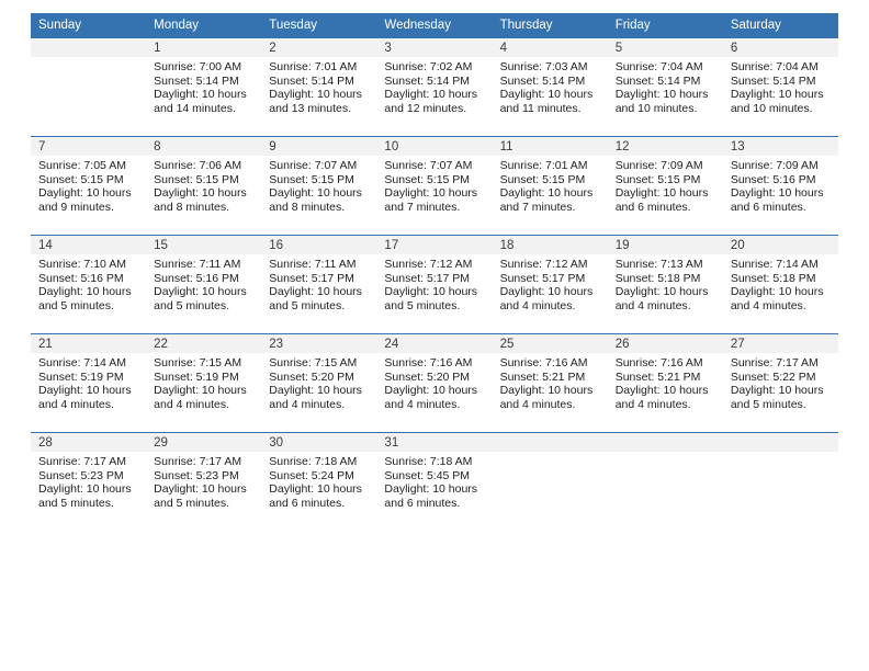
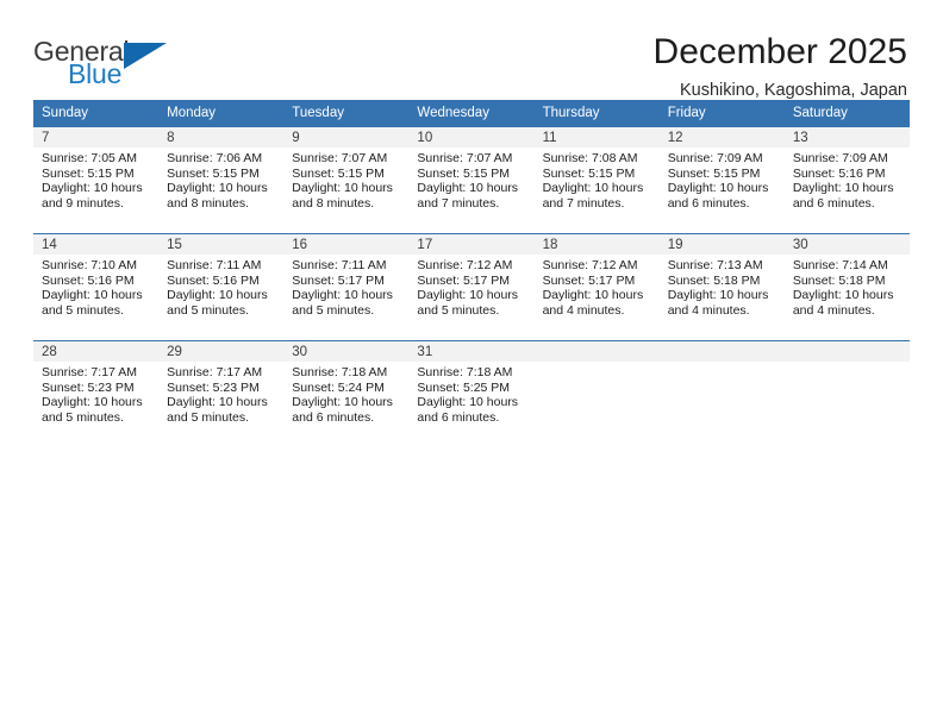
+ General
+ Blue
+ December 2025
+ Kushikino, Kagoshima, Japan
  Sunday	Monday	Tuesday	Wednesday	Thursday	Friday	Saturday
- 	1Sunrise: 7:00 AMSunset: 5:14 PMDaylight: 10 hoursand 14 minutes.	2Sunrise: 7:01 AMSunset: 5:14 PMDaylight: 10 hoursand 13 minutes.	3Sunrise: 7:02 AMSunset: 5:14 PMDaylight: 10 hoursand 12 minutes.	4Sunrise: 7:03 AMSunset: 5:14 PMDaylight: 10 hoursand 11 minutes.	5Sunrise: 7:04 AMSunset: 5:14 PMDaylight: 10 hoursand 10 minutes.	6Sunrise: 7:04 AMSunset: 5:14 PMDaylight: 10 hoursand 10 minutes.
- 7Sunrise: 7:05 AMSunset: 5:15 PMDaylight: 10 hoursand 9 minutes.	8Sunrise: 7:06 AMSunset: 5:15 PMDaylight: 10 hoursand 8 minutes.	9Sunrise: 7:07 AMSunset: 5:15 PMDaylight: 10 hoursand 8 minutes.	10Sunrise: 7:07 AMSunset: 5:15 PMDaylight: 10 hoursand 7 minutes.	11Sunrise: 7:01 AMSunset: 5:15 PMDaylight: 10 hoursand 7 minutes.	12Sunrise: 7:09 AMSunset: 5:15 PMDaylight: 10 hoursand 6 minutes.	13Sunrise: 7:09 AMSunset: 5:16 PMDaylight: 10 hoursand 6 minutes.
+ 7Sunrise: 7:05 AMSunset: 5:15 PMDaylight: 10 hoursand 9 minutes.	8Sunrise: 7:06 AMSunset: 5:15 PMDaylight: 10 hoursand 8 minutes.	9Sunrise: 7:07 AMSunset: 5:15 PMDaylight: 10 hoursand 8 minutes.	10Sunrise: 7:07 AMSunset: 5:15 PMDaylight: 10 hoursand 7 minutes.	11Sunrise: 7:08 AMSunset: 5:15 PMDaylight: 10 hoursand 7 minutes.	12Sunrise: 7:09 AMSunset: 5:15 PMDaylight: 10 hoursand 6 minutes.	13Sunrise: 7:09 AMSunset: 5:16 PMDaylight: 10 hoursand 6 minutes.
- 14Sunrise: 7:10 AMSunset: 5:16 PMDaylight: 10 hoursand 5 minutes.	15Sunrise: 7:11 AMSunset: 5:16 PMDaylight: 10 hoursand 5 minutes.	16Sunrise: 7:11 AMSunset: 5:17 PMDaylight: 10 hoursand 5 minutes.	17Sunrise: 7:12 AMSunset: 5:17 PMDaylight: 10 hoursand 5 minutes.	18Sunrise: 7:12 AMSunset: 5:17 PMDaylight: 10 hoursand 4 minutes.	19Sunrise: 7:13 AMSunset: 5:18 PMDaylight: 10 hoursand 4 minutes.	20Sunrise: 7:14 AMSunset: 5:18 PMDaylight: 10 hoursand 4 minutes.
+ 14Sunrise: 7:10 AMSunset: 5:16 PMDaylight: 10 hoursand 5 minutes.	15Sunrise: 7:11 AMSunset: 5:16 PMDaylight: 10 hoursand 5 minutes.	16Sunrise: 7:11 AMSunset: 5:17 PMDaylight: 10 hoursand 5 minutes.	17Sunrise: 7:12 AMSunset: 5:17 PMDaylight: 10 hoursand 5 minutes.	18Sunrise: 7:12 AMSunset: 5:17 PMDaylight: 10 hoursand 4 minutes.	19Sunrise: 7:13 AMSunset: 5:18 PMDaylight: 10 hoursand 4 minutes.	30Sunrise: 7:14 AMSunset: 5:18 PMDaylight: 10 hoursand 4 minutes.
- 21Sunrise: 7:14 AMSunset: 5:19 PMDaylight: 10 hoursand 4 minutes.	22Sunrise: 7:15 AMSunset: 5:19 PMDaylight: 10 hoursand 4 minutes.	23Sunrise: 7:15 AMSunset: 5:20 PMDaylight: 10 hoursand 4 minutes.	24Sunrise: 7:16 AMSunset: 5:20 PMDaylight: 10 hoursand 4 minutes.	25Sunrise: 7:16 AMSunset: 5:21 PMDaylight: 10 hoursand 4 minutes.	26Sunrise: 7:16 AMSunset: 5:21 PMDaylight: 10 hoursand 4 minutes.	27Sunrise: 7:17 AMSunset: 5:22 PMDaylight: 10 hoursand 5 minutes.
- 28Sunrise: 7:17 AMSunset: 5:23 PMDaylight: 10 hoursand 5 minutes.	29Sunrise: 7:17 AMSunset: 5:23 PMDaylight: 10 hoursand 5 minutes.	30Sunrise: 7:18 AMSunset: 5:24 PMDaylight: 10 hoursand 6 minutes.	31Sunrise: 7:18 AMSunset: 5:45 PMDaylight: 10 hoursand 6 minutes.
+ 28Sunrise: 7:17 AMSunset: 5:23 PMDaylight: 10 hoursand 5 minutes.	29Sunrise: 7:17 AMSunset: 5:23 PMDaylight: 10 hoursand 5 minutes.	30Sunrise: 7:18 AMSunset: 5:24 PMDaylight: 10 hoursand 6 minutes.	31Sunrise: 7:18 AMSunset: 5:25 PMDaylight: 10 hoursand 6 minutes.
